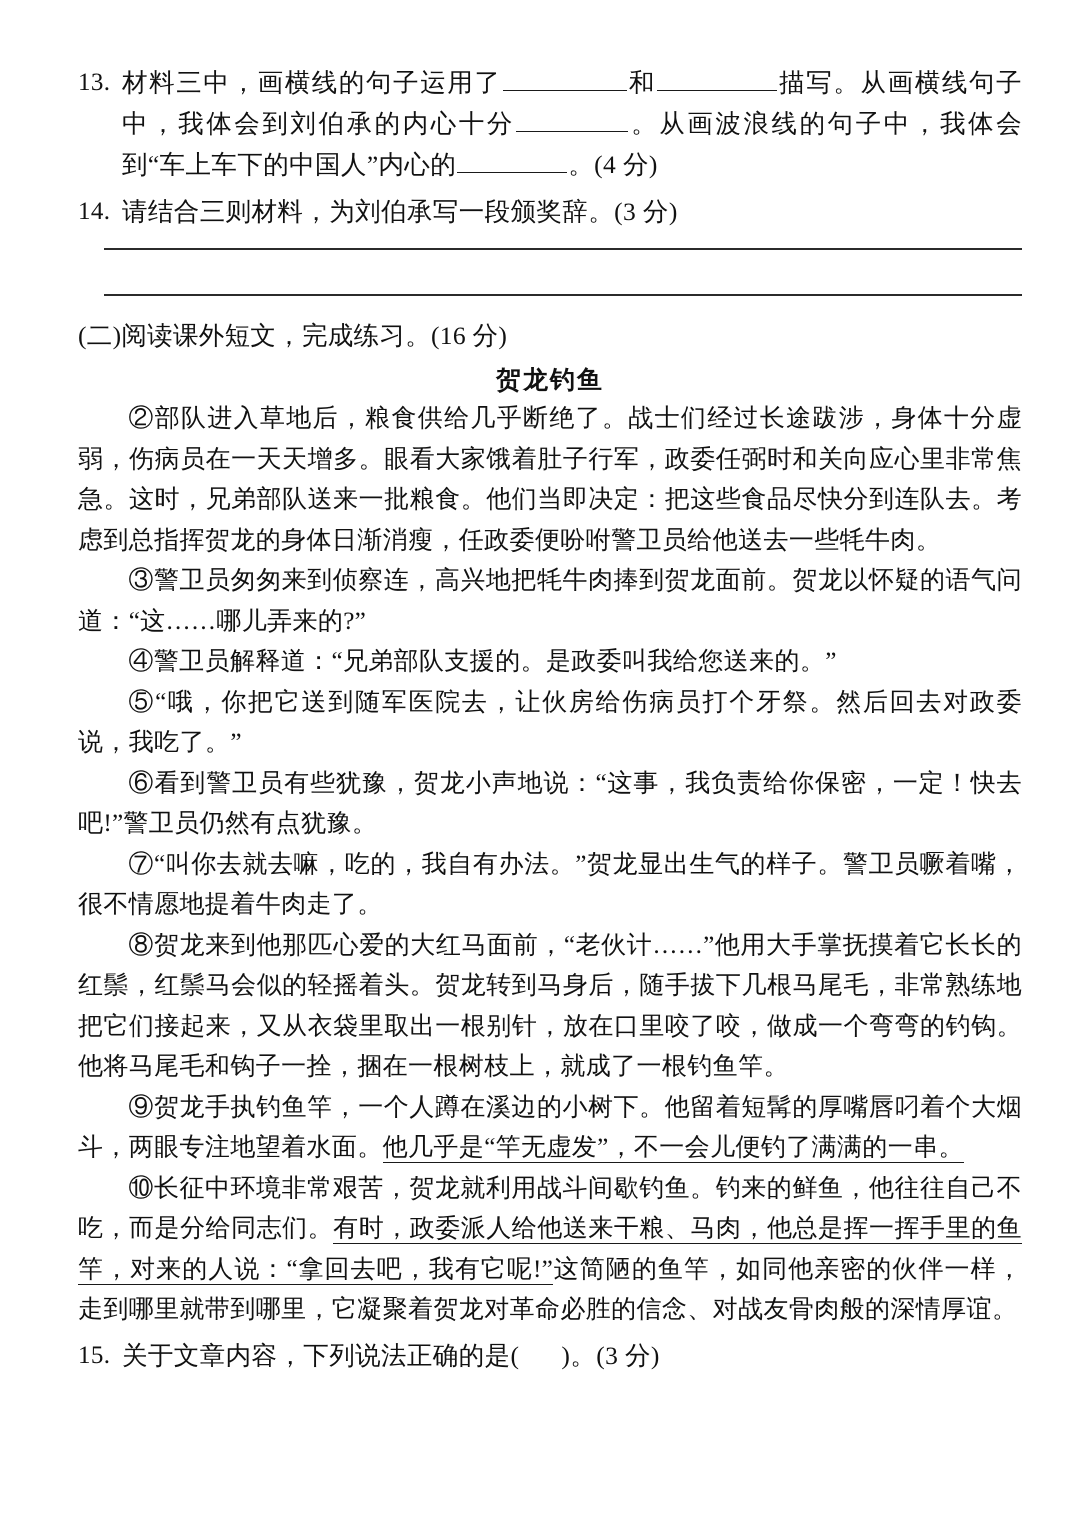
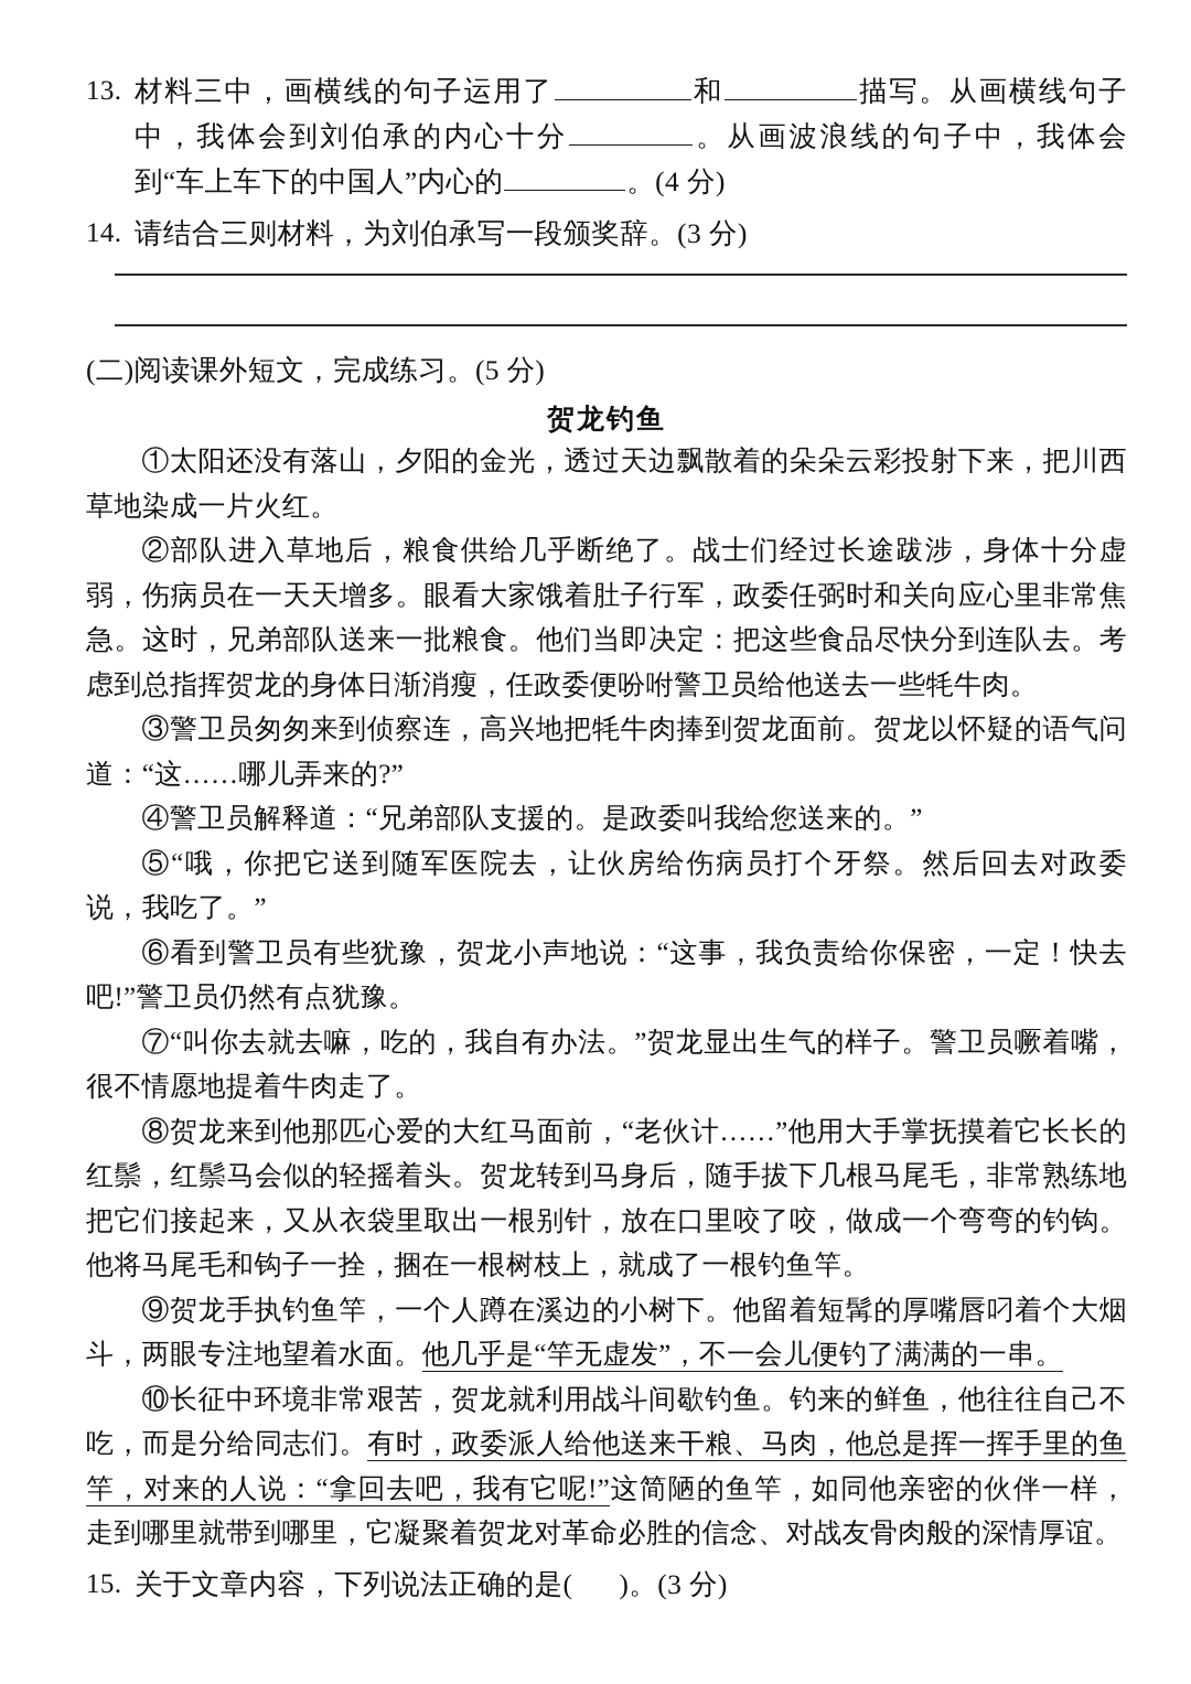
  13.
  材料三中，画横线的句子运用了 和 描写。从画横线句子中，我体会到刘伯承的内心十分 。从画波浪线的句子中，我体会到“车上车下的中国人”内心的 。(4 分)
  14.
  请结合三则材料，为刘伯承写一段颁奖辞。(3 分)
- (二)阅读课外短文，完成练习。(16 分)
+ (二)阅读课外短文，完成练习。(5 分)
  贺龙钓鱼
+ ①太阳还没有落山，夕阳的金光，透过天边飘散着的朵朵云彩投射下来，把川西草地染成一片火红。
  ②部队进入草地后，粮食供给几乎断绝了。战士们经过长途跋涉，身体十分虚弱，伤病员在一天天增多。眼看大家饿着肚子行军，政委任弼时和关向应心里非常焦急。这时，兄弟部队送来一批粮食。他们当即决定：把这些食品尽快分到连队去。考虑到总指挥贺龙的身体日渐消瘦，任政委便吩咐警卫员给他送去一些牦牛肉。
  ③警卫员匆匆来到侦察连，高兴地把牦牛肉捧到贺龙面前。贺龙以怀疑的语气问道：“这……哪儿弄来的?”
  ④警卫员解释道：“兄弟部队支援的。是政委叫我给您送来的。”
  ⑤“哦，你把它送到随军医院去，让伙房给伤病员打个牙祭。然后回去对政委说，我吃了。”
  ⑥看到警卫员有些犹豫，贺龙小声地说：“这事，我负责给你保密，一定！快去吧!”警卫员仍然有点犹豫。
  ⑦“叫你去就去嘛，吃的，我自有办法。”贺龙显出生气的样子。警卫员噘着嘴，很不情愿地提着牛肉走了。
  ⑧贺龙来到他那匹心爱的大红马面前，“老伙计……”他用大手掌抚摸着它长长的红鬃，红鬃马会似的轻摇着头。贺龙转到马身后，随手拔下几根马尾毛，非常熟练地把它们接起来，又从衣袋里取出一根别针，放在口里咬了咬，做成一个弯弯的钓钩。他将马尾毛和钩子一拴，捆在一根树枝上，就成了一根钓鱼竿。
  ⑨贺龙手执钓鱼竿，一个人蹲在溪边的小树下。他留着短髯的厚嘴唇叼着个大烟斗，两眼专注地望着水面。他几乎是“竿无虚发”，不一会儿便钓了满满的一串。
  ⑩长征中环境非常艰苦，贺龙就利用战斗间歇钓鱼。钓来的鲜鱼，他往往自己不吃，而是分给同志们。有时，政委派人给他送来干粮、马肉，他总是挥一挥手里的鱼竿，对来的人说：“拿回去吧，我有它呢!”这简陋的鱼竿，如同他亲密的伙伴一样，走到哪里就带到哪里，它凝聚着贺龙对革命必胜的信念、对战友骨肉般的深情厚谊。
  15.
  关于文章内容，下列说法正确的是( )。(3 分)
